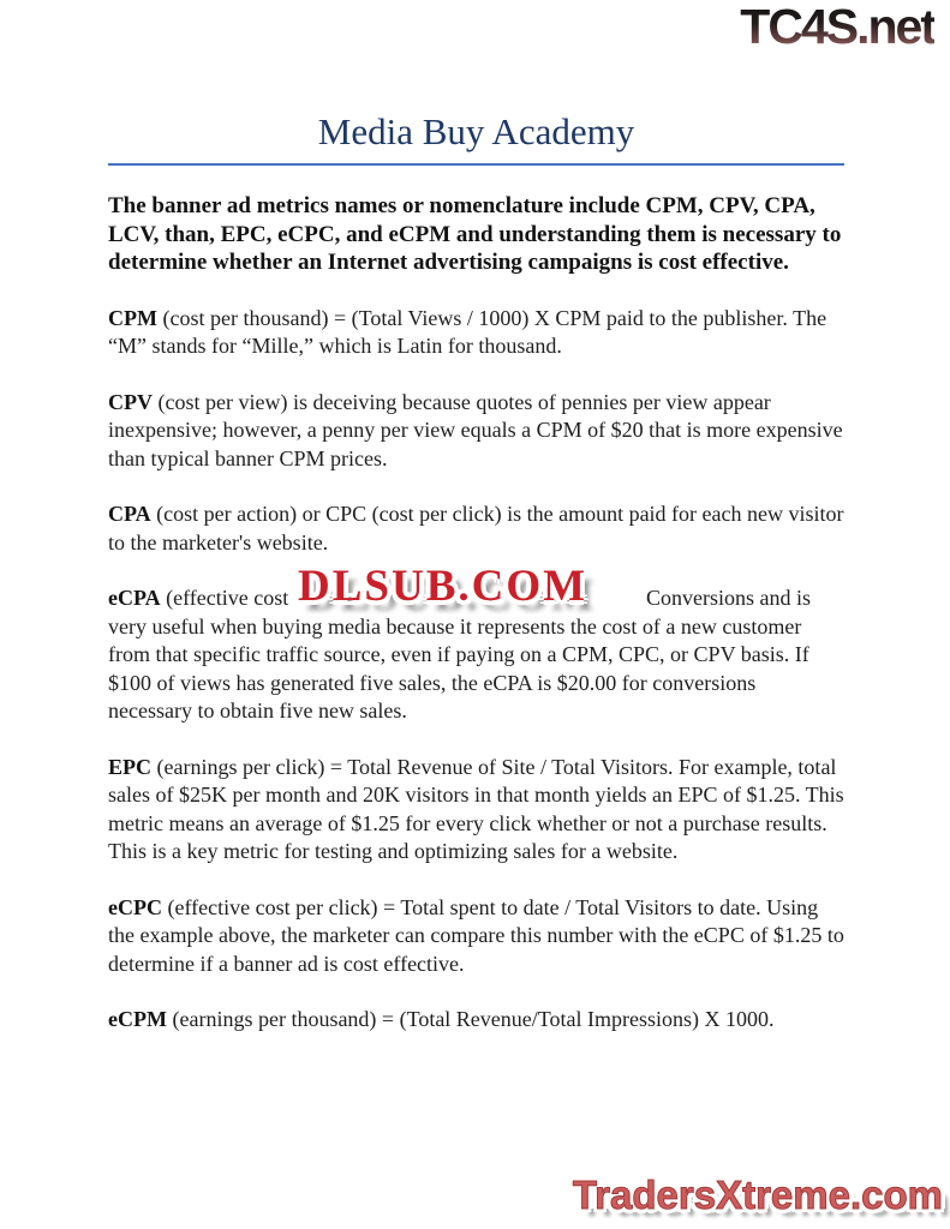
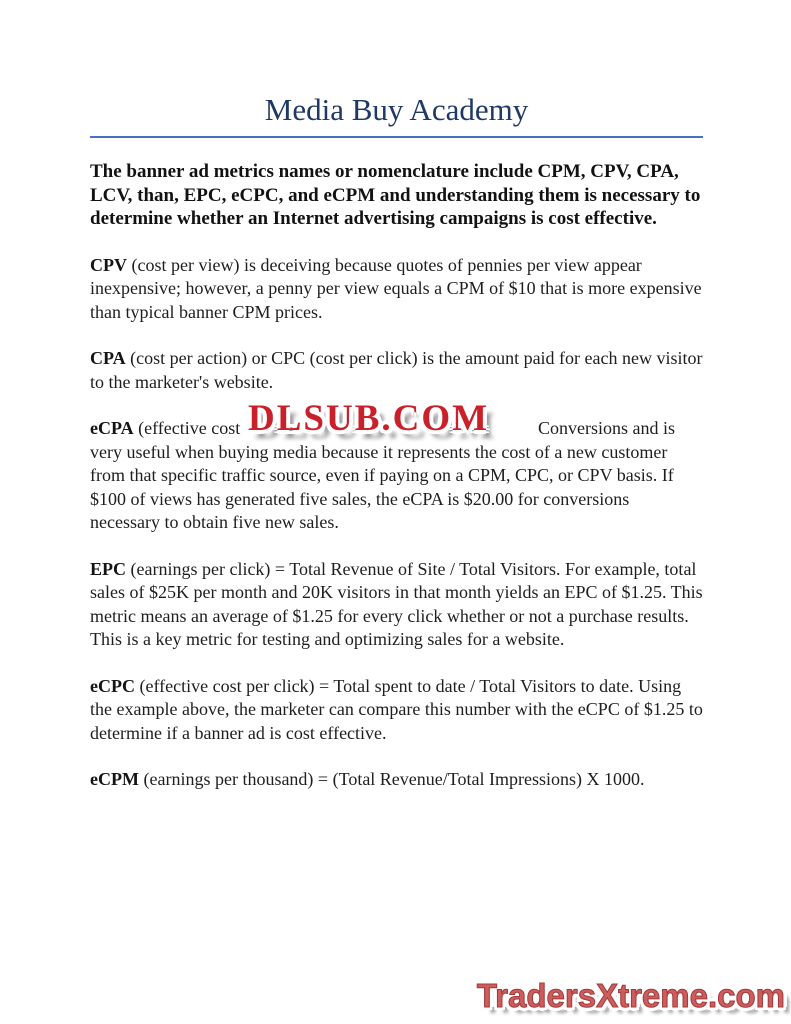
- TC4S.net
  Media Buy Academy
  The banner ad metrics names or nomenclature include CPM, CPV, CPA, LCV, than, EPC, eCPC, and eCPM and understanding them is necessary to determine whether an Internet advertising campaigns is cost effective.
- CPM (cost per thousand) = (Total Views / 1000) X CPM paid to the publisher. The “M” stands for “Mille,” which is Latin for thousand.
- CPV (cost per view) is deceiving because quotes of pennies per view appear inexpensive; however, a penny per view equals a CPM of $20 that is more expensive than typical banner CPM prices.
+ CPV (cost per view) is deceiving because quotes of pennies per view appear inexpensive; however, a penny per view equals a CPM of $10 that is more expensive than typical banner CPM prices.
  CPA (cost per action) or CPC (cost per click) is the amount paid for each new visitor to the marketer's website.
  eCPA (effective cost
  DLSUB.COM
  Conversions and is
  very useful when buying media because it represents the cost of a new customer from that specific traffic source, even if paying on a CPM, CPC, or CPV basis. If $100 of views has generated five sales, the eCPA is $20.00 for conversions necessary to obtain five new sales.
  EPC (earnings per click) = Total Revenue of Site / Total Visitors. For example, total sales of $25K per month and 20K visitors in that month yields an EPC of $1.25. This metric means an average of $1.25 for every click whether or not a purchase results. This is a key metric for testing and optimizing sales for a website.
  eCPC (effective cost per click) = Total spent to date / Total Visitors to date. Using the example above, the marketer can compare this number with the eCPC of $1.25 to determine if a banner ad is cost effective.
  eCPM (earnings per thousand) = (Total Revenue/Total Impressions) X 1000.
  TradersXtreme.com
